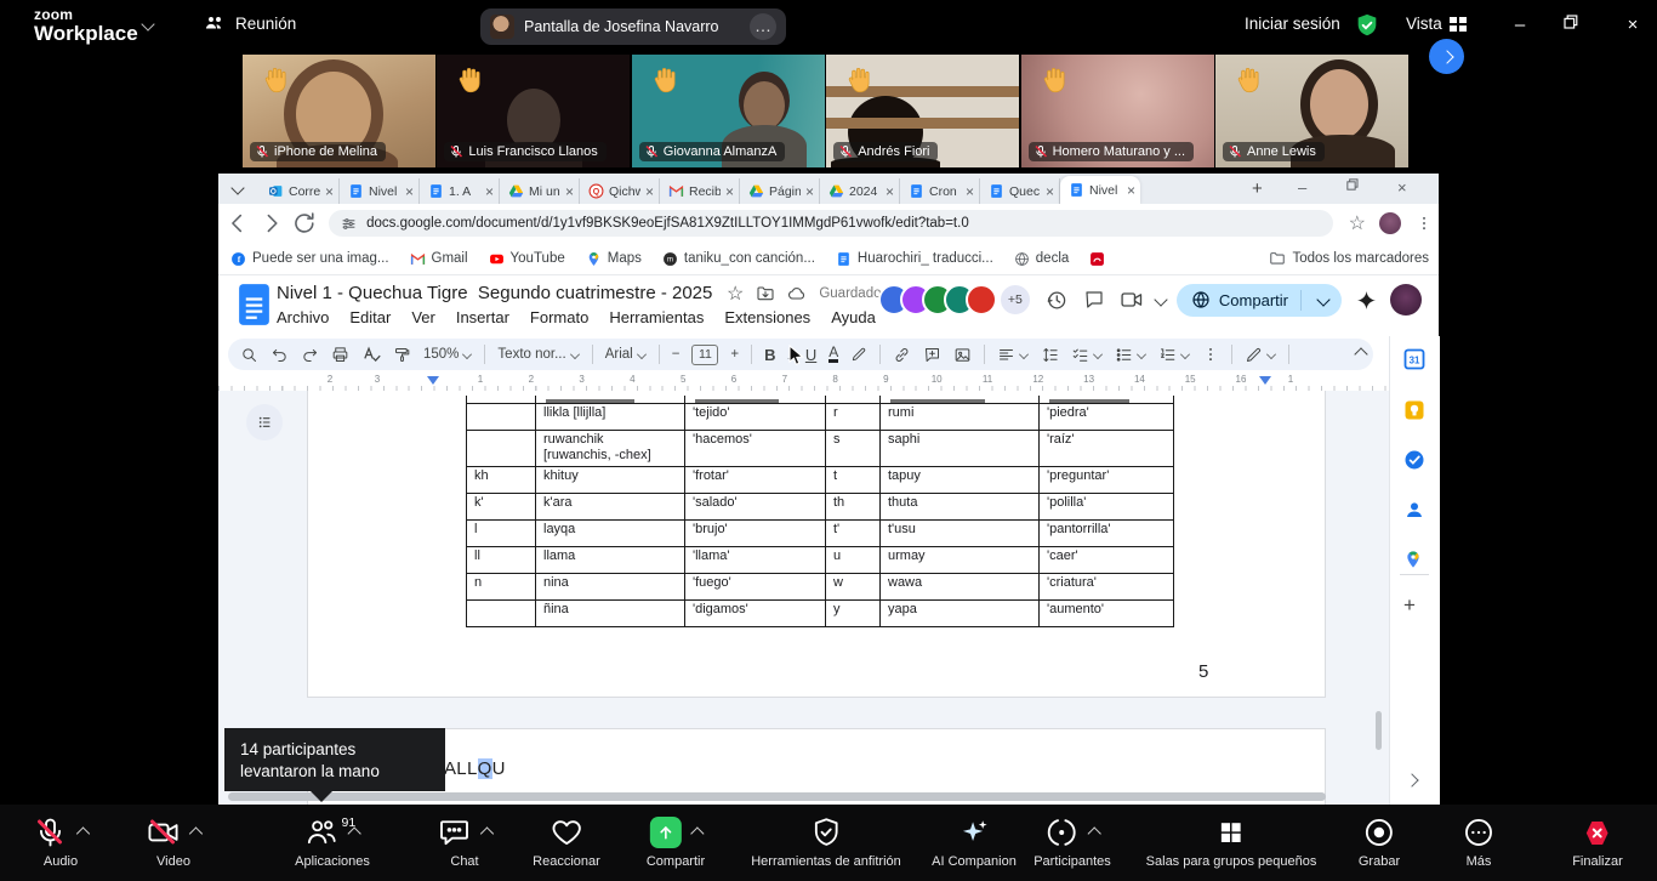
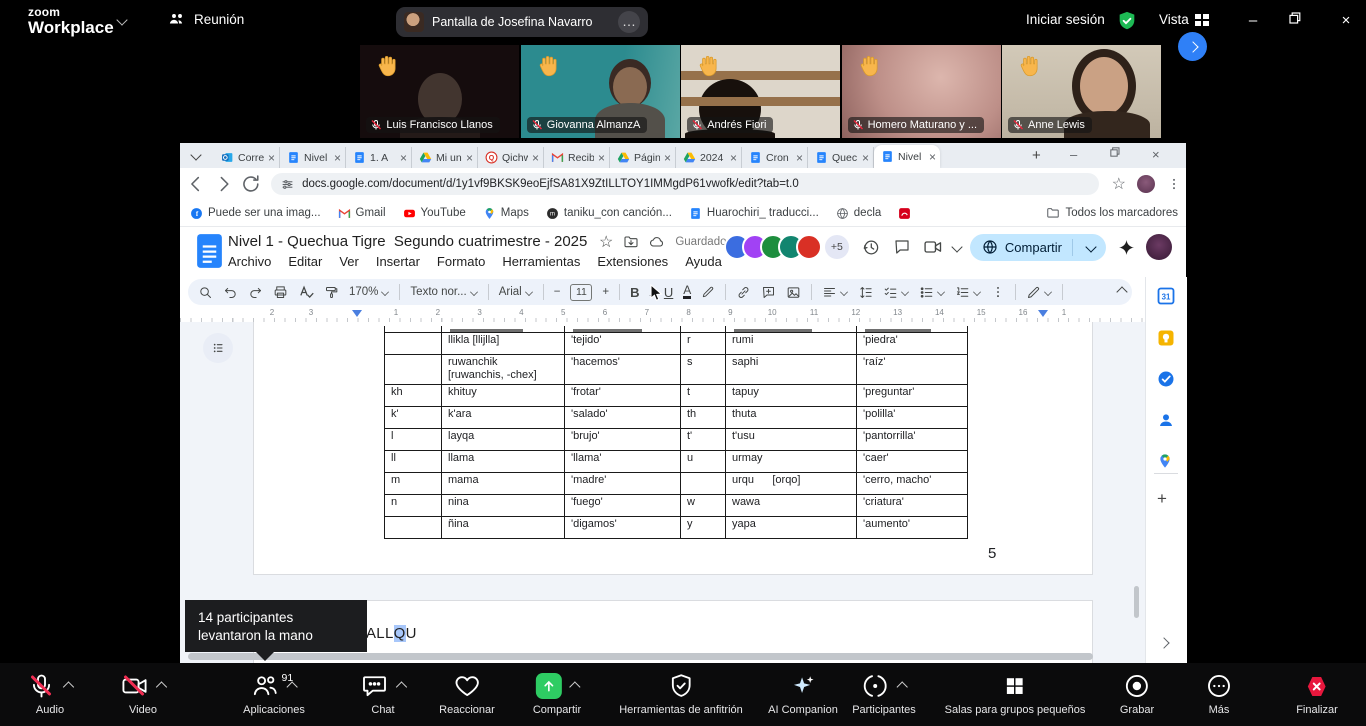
  zoom
  Workplace
  Reunión
  Pantalla de Josefina Navarro
  …
  Iniciar sesión
  Vista
  –
  ×
- iPhone de Melina
  Luis Francisco Llanos
  Giovanna AlmanzA
  Andrés Fiori
  Homero Maturano y ...
  Anne Lewis
  Corre
  ×
  Nivel
  ×
  1. A
  ×
  Mi un
  ×
  Qichw
  ×
  Recib
  ×
  Págin
  ×
  2024
  ×
  Cron
  ×
  Quec
  ×
  Nivel
  ×
  +
  –
  ×
  docs.google.com/document/d/1y1vf9BKSK9eoEjfSA81X9ZtILLTOY1IMMgdP61vwofk/edit?tab=t.0
  ☆
  f
  Puede ser una imag...
  Gmail
  YouTube
  Maps
  taniku_con canción...
  Huarochiri_ traducci...
  decla
  Todos los marcadores
  Nivel 1 - Quechua Tigre Segundo cuatrimestre - 2025
  ☆
  Guardado
  Archivo
  Editar
  Ver
  Insertar
  Formato
  Herramientas
  Extensiones
  Ayuda
  +5
  Compartir
- 150%
+ 170%
  Texto nor...
  Arial
  −
  11
  +
  B
  U
  A
  31
  +
  2
  3
  1
  2
  3
  4
  5
  6
  7
  8
  9
  10
  11
  12
  13
  14
  15
  16
  1
  	llikla [llijlla]	'tejido'	r	rumi	'piedra'
  	ruwanchik [ruwanchis, -chex]	'hacemos'	s	saphi	'raíz'
  kh	khituy	'frotar'	t	tapuy	'preguntar'
  k'	k'ara	'salado'	th	thuta	'polilla'
  l	layqa	'brujo'	t'	t'usu	'pantorrilla'
  ll	llama	'llama'	u	urmay	'caer'
+ m	mama	'madre'		urqu [orqo]	'cerro, macho'
  n	nina	'fuego'	w	wawa	'criatura'
  	ñina	'digamos'	y	yapa	'aumento'
  5
  ALLQU
  14 participantes
  levantaron la mano
  Audio
  Video
  91
  Aplicaciones
  Chat
  Reaccionar
  Compartir
  Herramientas de anfitrión
  AI Companion
  Participantes
  Salas para grupos pequeños
  Grabar
  Más
  Finalizar
